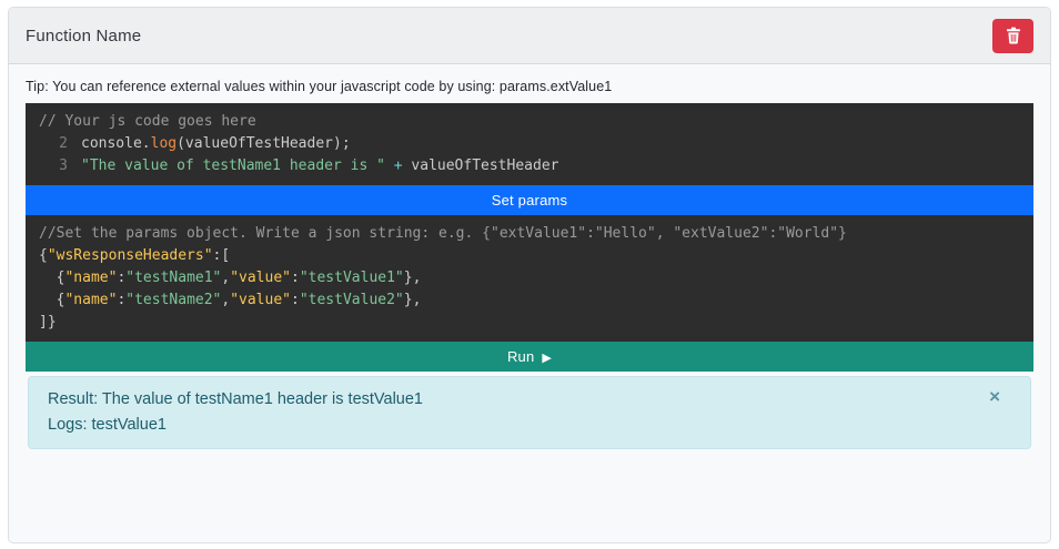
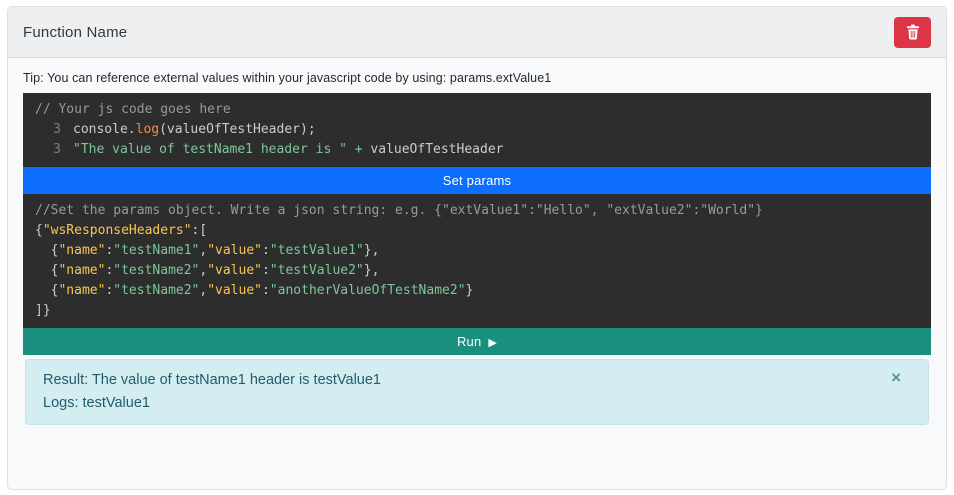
  Function Name
  Tip: You can reference external values within your javascript code by using: params.extValue1
  // Your js code goes here
- 2 console.log(valueOfTestHeader);
+ 3 console.log(valueOfTestHeader);
  3 "The value of testName1 header is " + valueOfTestHeader
  Set params
  //Set the params object. Write a json string: e.g. {"extValue1":"Hello", "extValue2":"World"}
  {"wsResponseHeaders":[
  {"name":"testName1","value":"testValue1"},
  {"name":"testName2","value":"testValue2"},
+ {"name":"testName2","value":"anotherValueOfTestName2"}
  ]}
  Run ▶
  Result: The value of testName1 header is testValue1
  Logs: testValue1
  ×
